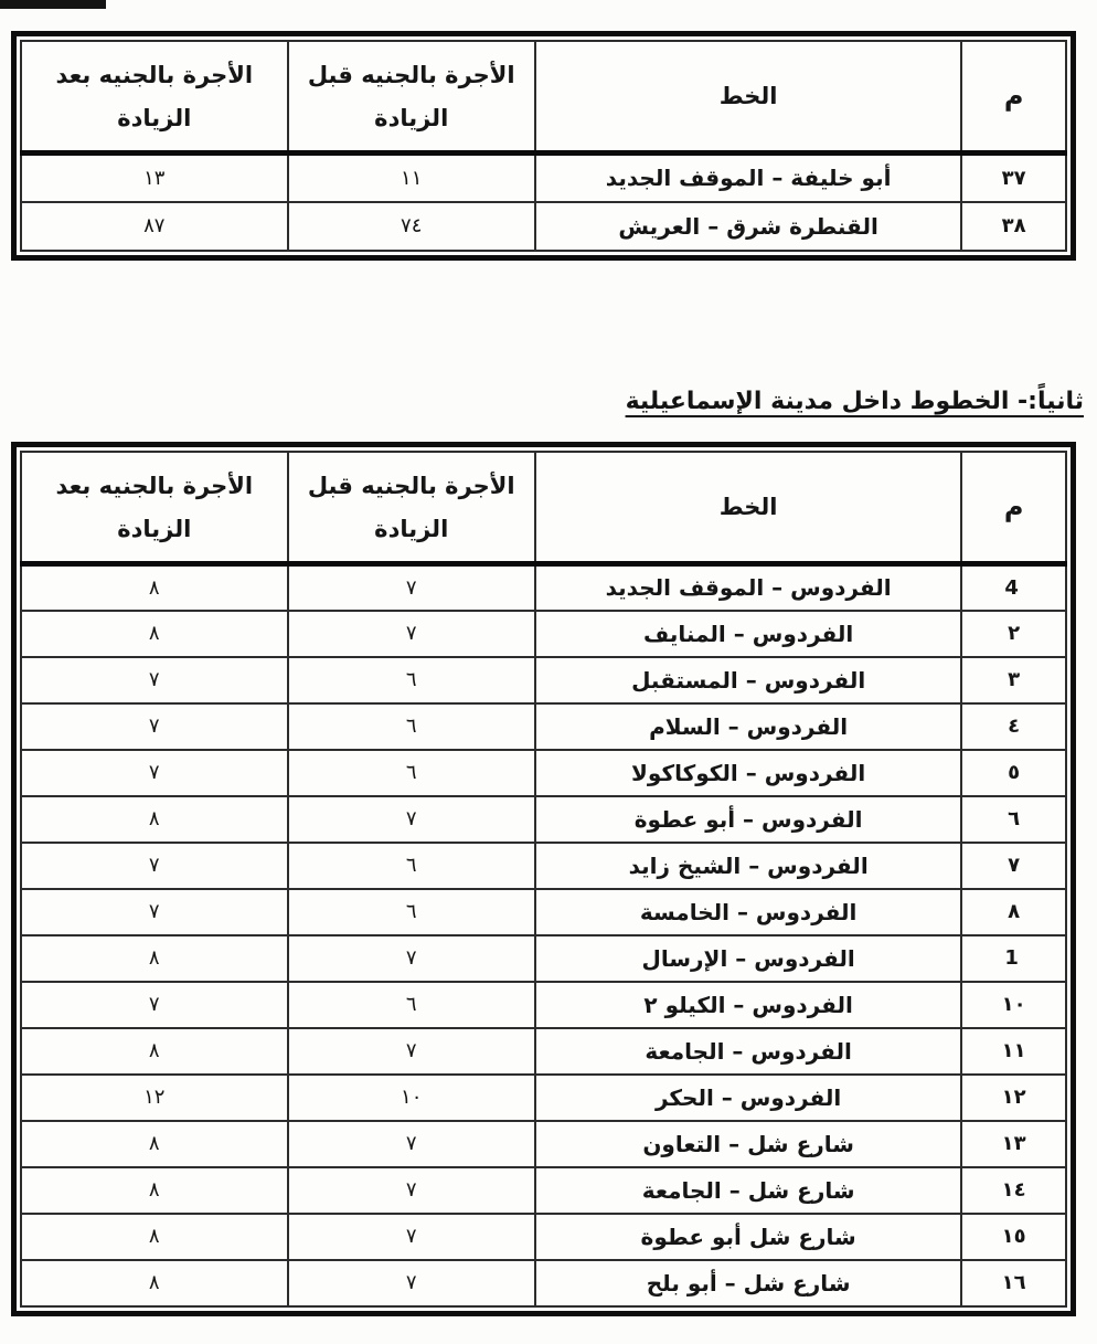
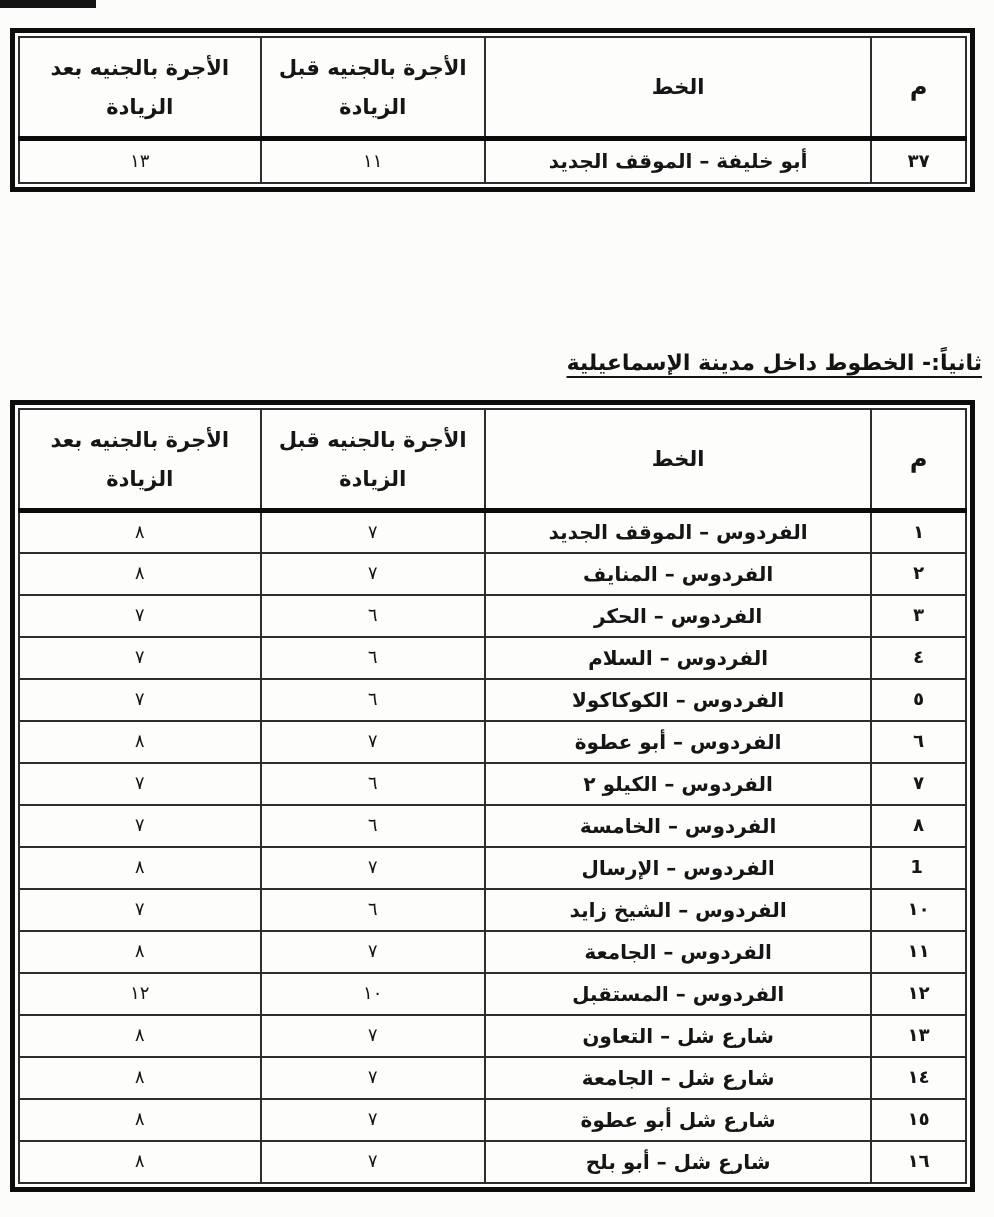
  م	الخط	الأجرة بالجنيه قبل الزيادة	الأجرة بالجنيه بعد الزيادة
  ٣٧	أبو خليفة – الموقف الجديد	١١	١٣
- ٣٨	القنطرة شرق – العريش	٧٤	٨٧
  ثانياً:- الخطوط داخل مدينة الإسماعيلية
  م	الخط	الأجرة بالجنيه قبل الزيادة	الأجرة بالجنيه بعد الزيادة
- 4	الفردوس – الموقف الجديد	٧	٨
+ ١	الفردوس – الموقف الجديد	٧	٨
  ٢	الفردوس – المنايف	٧	٨
- ٣	الفردوس – المستقبل	٦	٧
+ ٣	الفردوس – الحكر	٦	٧
  ٤	الفردوس – السلام	٦	٧
  ٥	الفردوس – الكوكاكولا	٦	٧
  ٦	الفردوس – أبو عطوة	٧	٨
- ٧	الفردوس – الشيخ زايد	٦	٧
+ ٧	الفردوس – الكيلو ٢	٦	٧
  ٨	الفردوس – الخامسة	٦	٧
  1	الفردوس – الإرسال	٧	٨
- ١٠	الفردوس – الكيلو ٢	٦	٧
+ ١٠	الفردوس – الشيخ زايد	٦	٧
  ١١	الفردوس – الجامعة	٧	٨
- ١٢	الفردوس – الحكر	١٠	١٢
+ ١٢	الفردوس – المستقبل	١٠	١٢
  ١٣	شارع شل – التعاون	٧	٨
  ١٤	شارع شل – الجامعة	٧	٨
  ١٥	شارع شل أبو عطوة	٧	٨
  ١٦	شارع شل – أبو بلح	٧	٨
